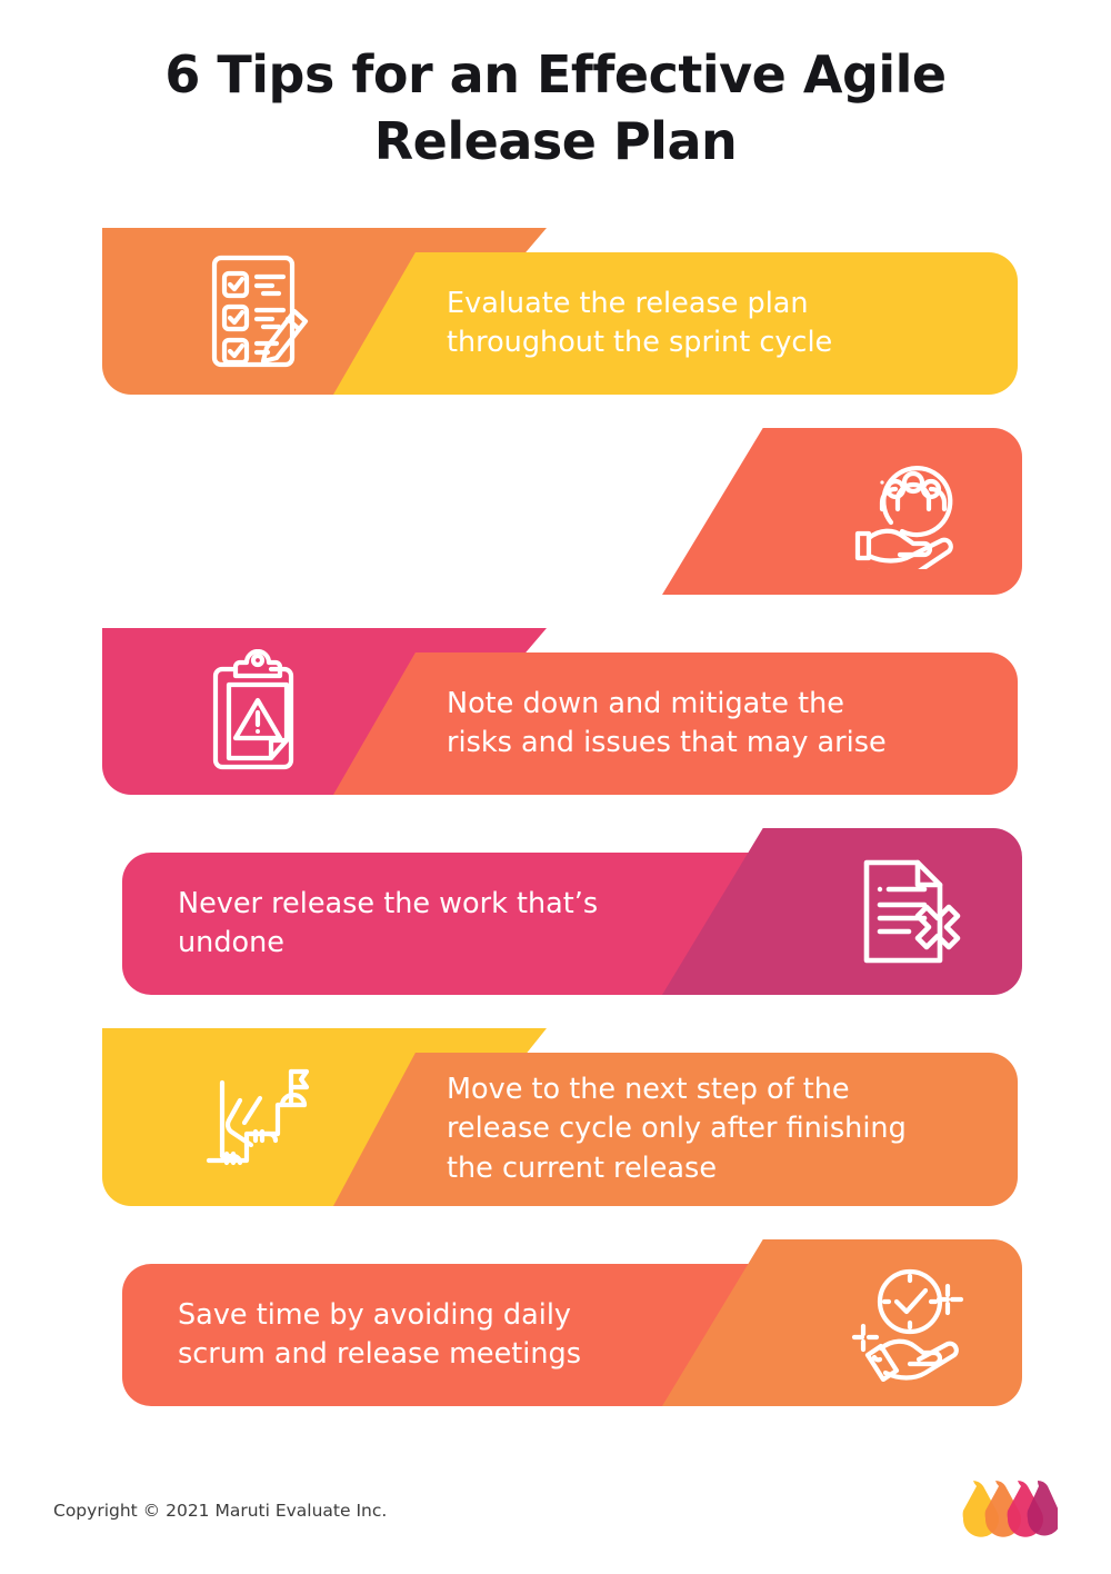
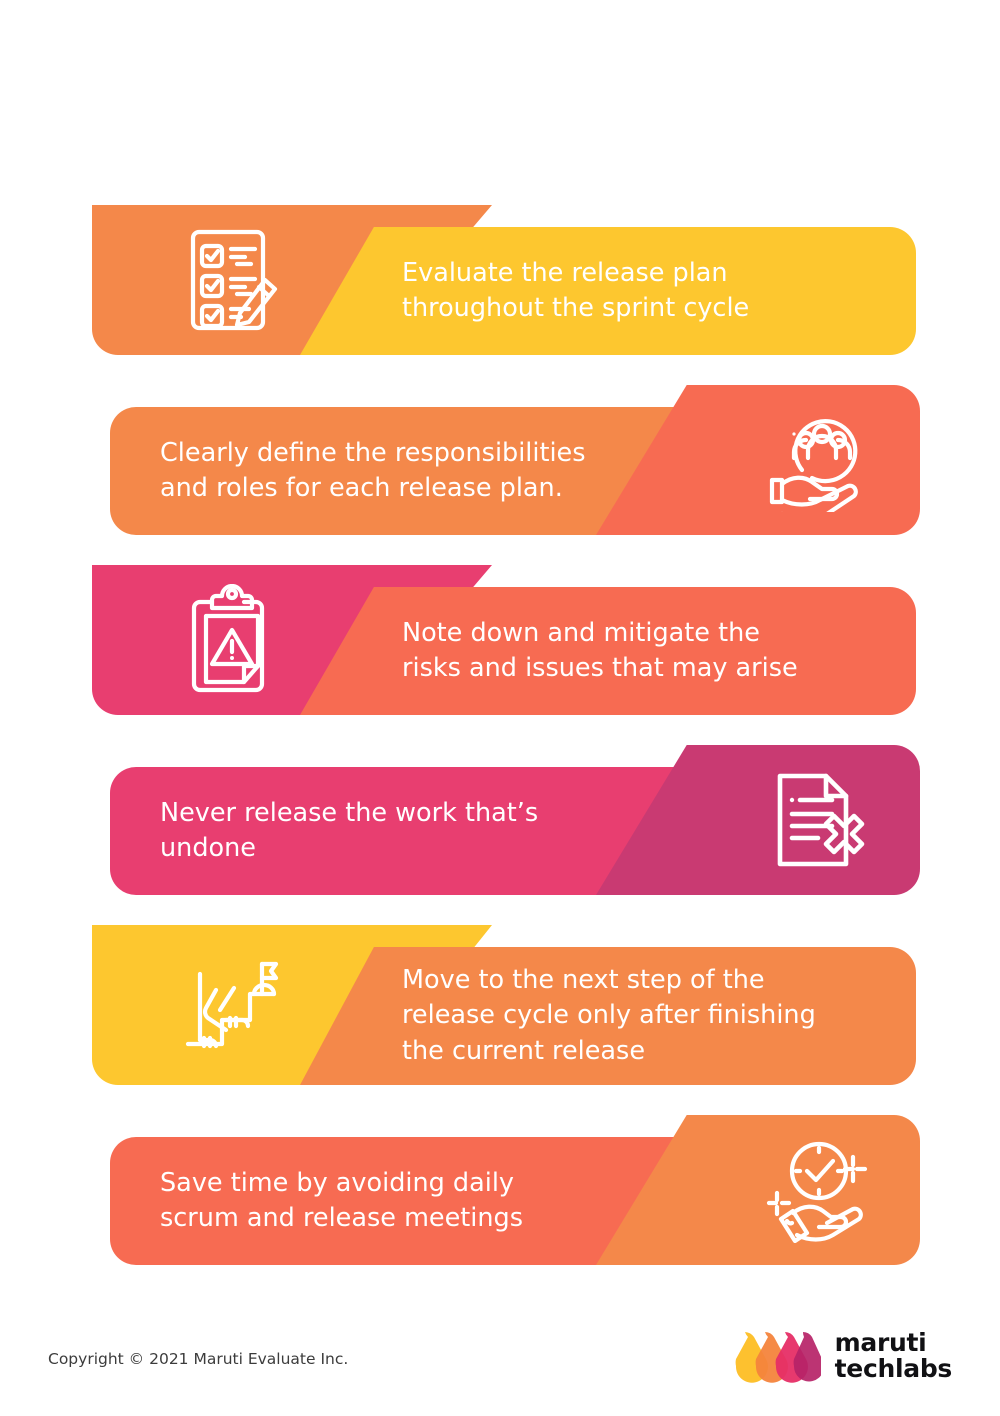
- 6 Tips for an Effective Agile Release Plan
  Evaluate the release plan
  throughout the sprint cycle
+ Clearly define the responsibilities
+ and roles for each release plan.
  Note down and mitigate the
  risks and issues that may arise
  Never release the work that’s
  undone
  Move to the next step of the
  release cycle only after finishing
  the current release
  Save time by avoiding daily
  scrum and release meetings
  Copyright © 2021 Maruti Evaluate Inc.
+ maruti
+ techlabs
